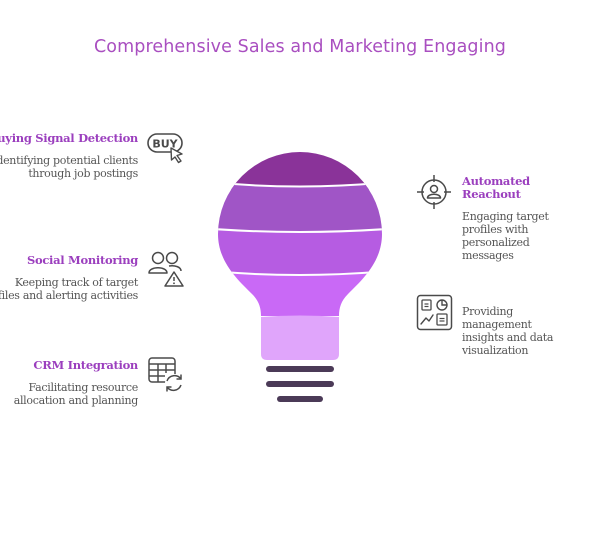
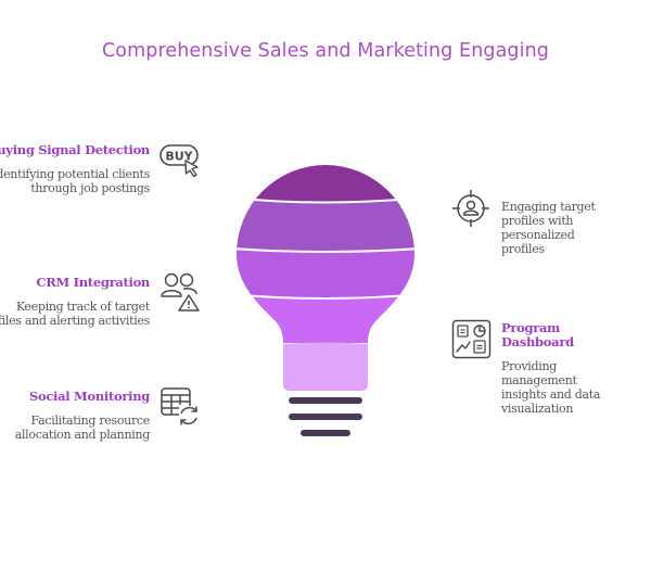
  Comprehensive Sales and Marketing Engaging
  uying Signal Detection
  entifying potential clients through job postings
  BUY
- Social Monitoring
+ CRM Integration
  Keeping track of target iles and alerting activities
- CRM Integration
+ Social Monitoring
  Facilitating resource allocation and planning
- Automated Reachout
- Engaging target profiles with personalized messages
+ Engaging target profiles with personalized profiles
+ Program Dashboard
  Providing management insights and data visualization
